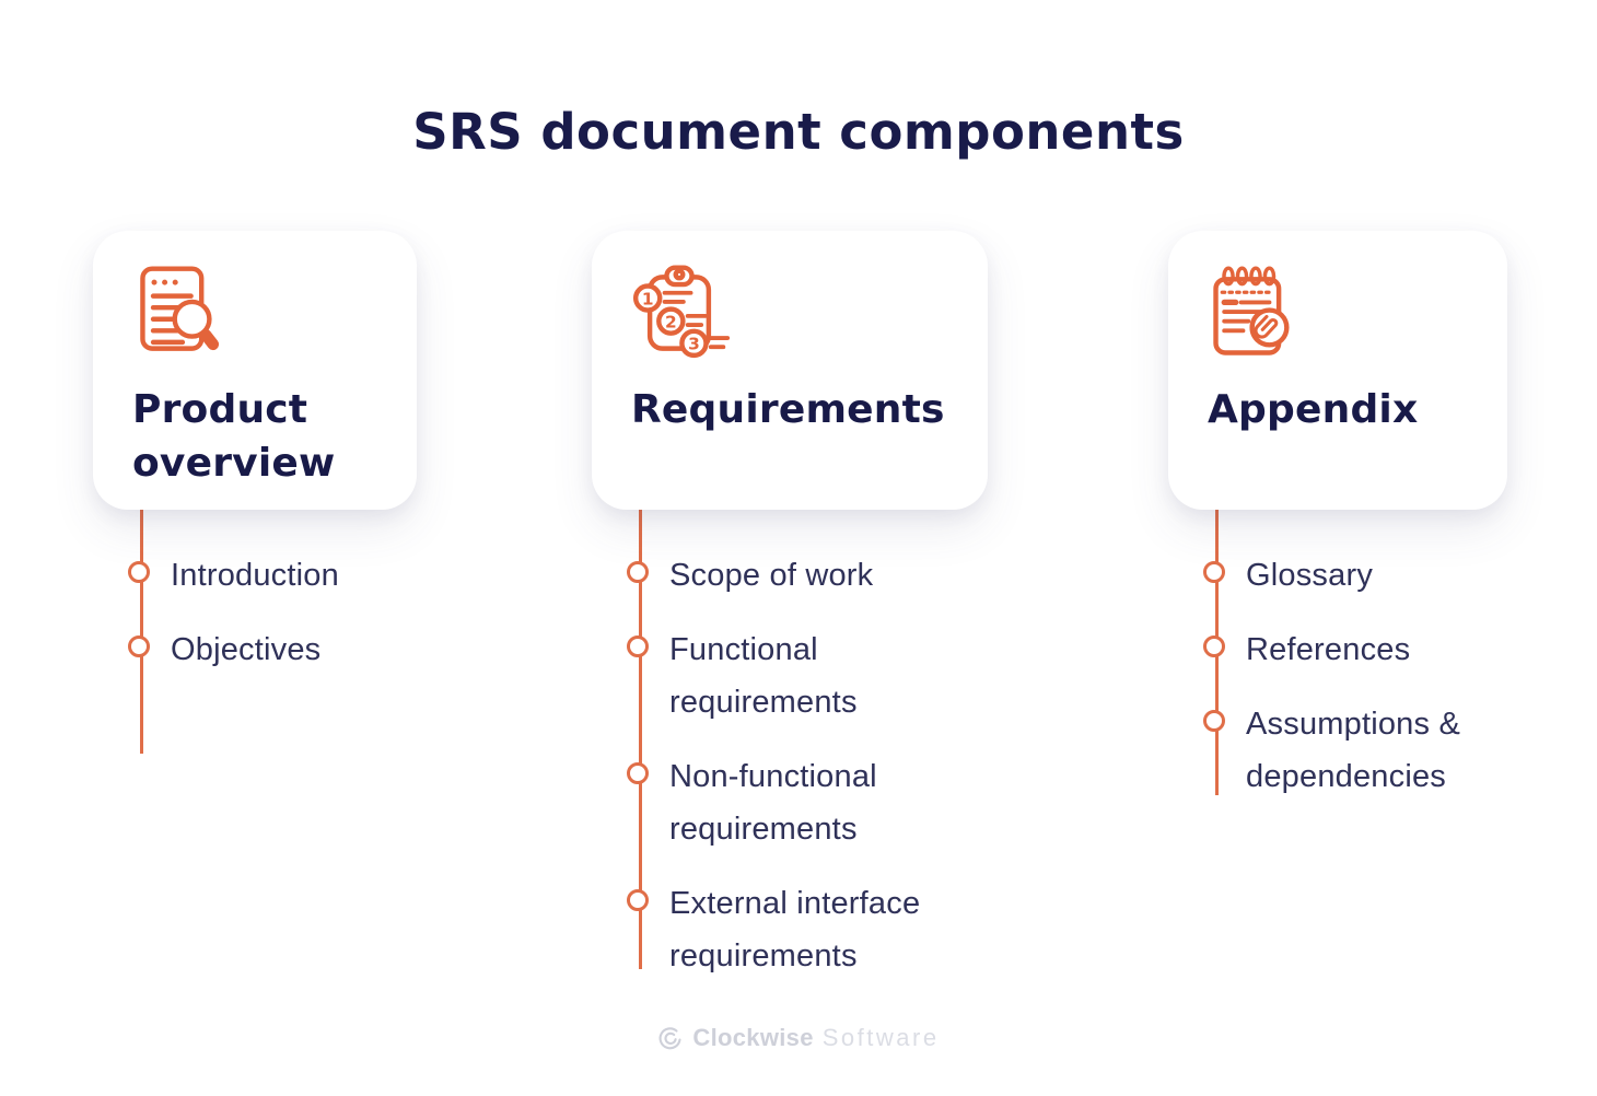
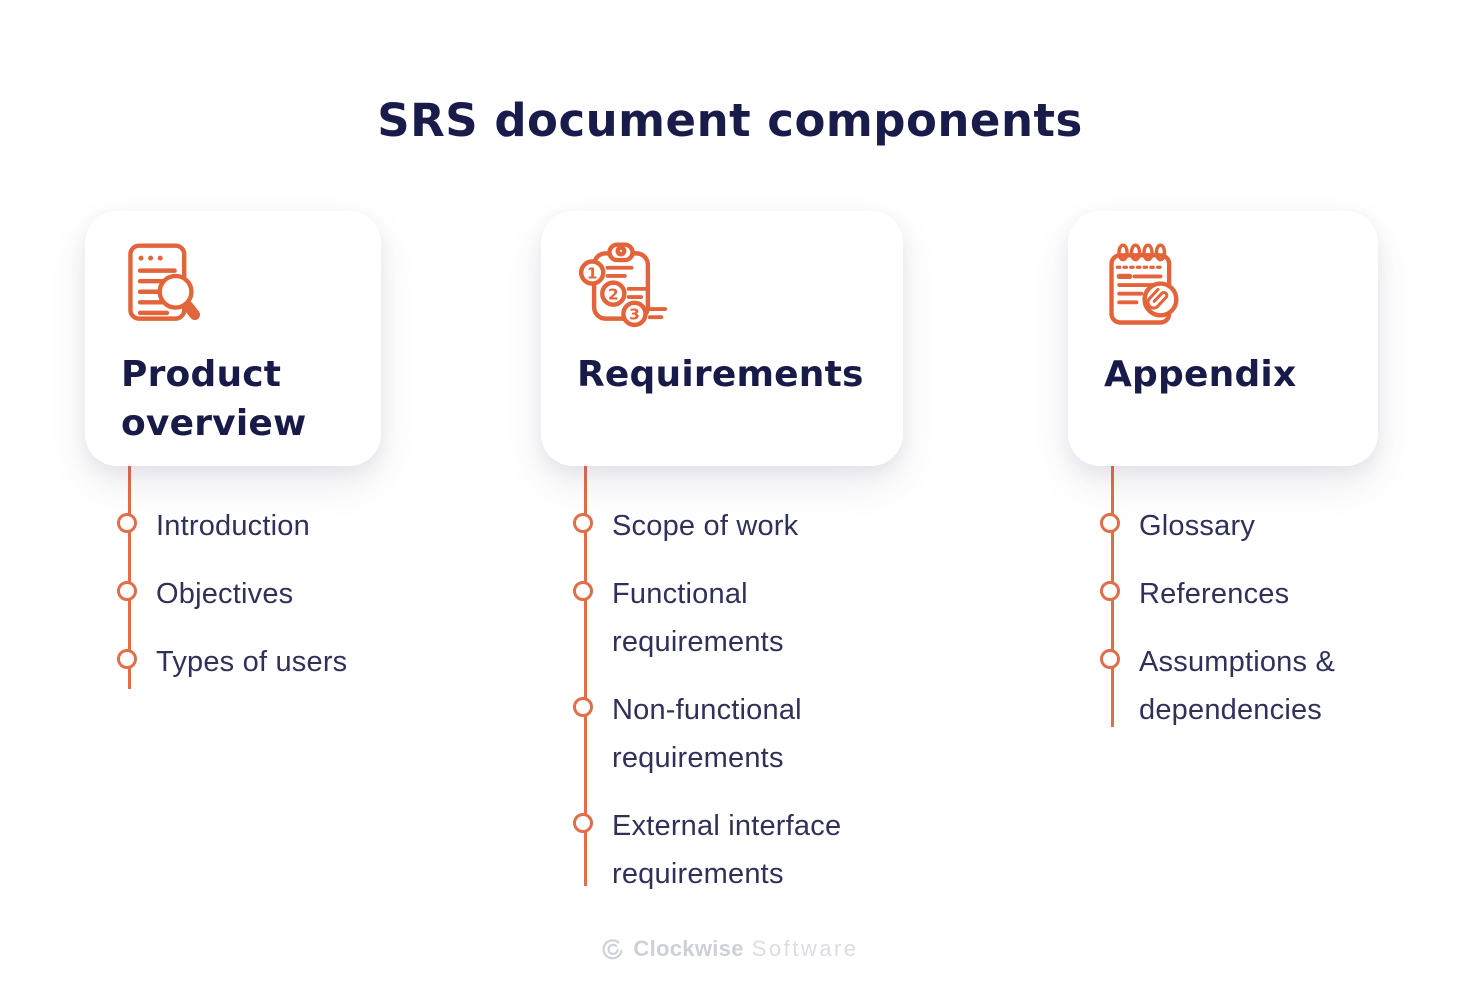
  SRS document components
  Product overview
  Introduction
  Objectives
+ Types of users
  1
  2
  3
  Requirements
  Scope of work
  Functional requirements
  Non-functional requirements
  External interface requirements
  Appendix
  Glossary
  References
  Assumptions & dependencies
  Clockwise
  Software
